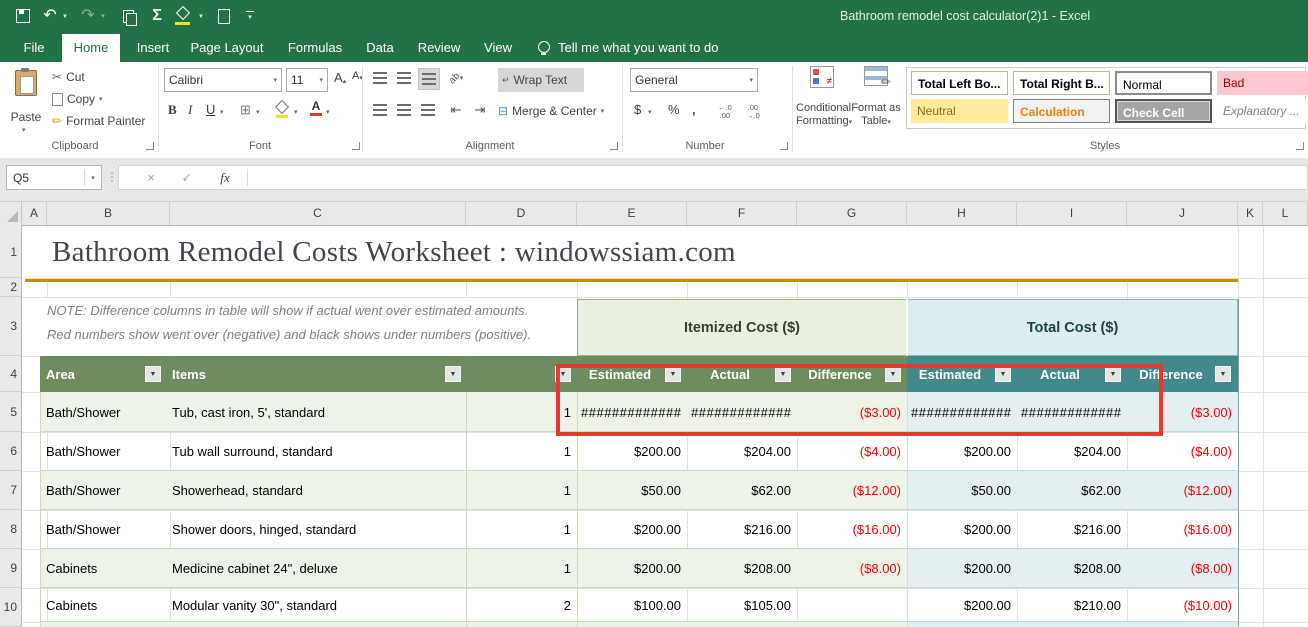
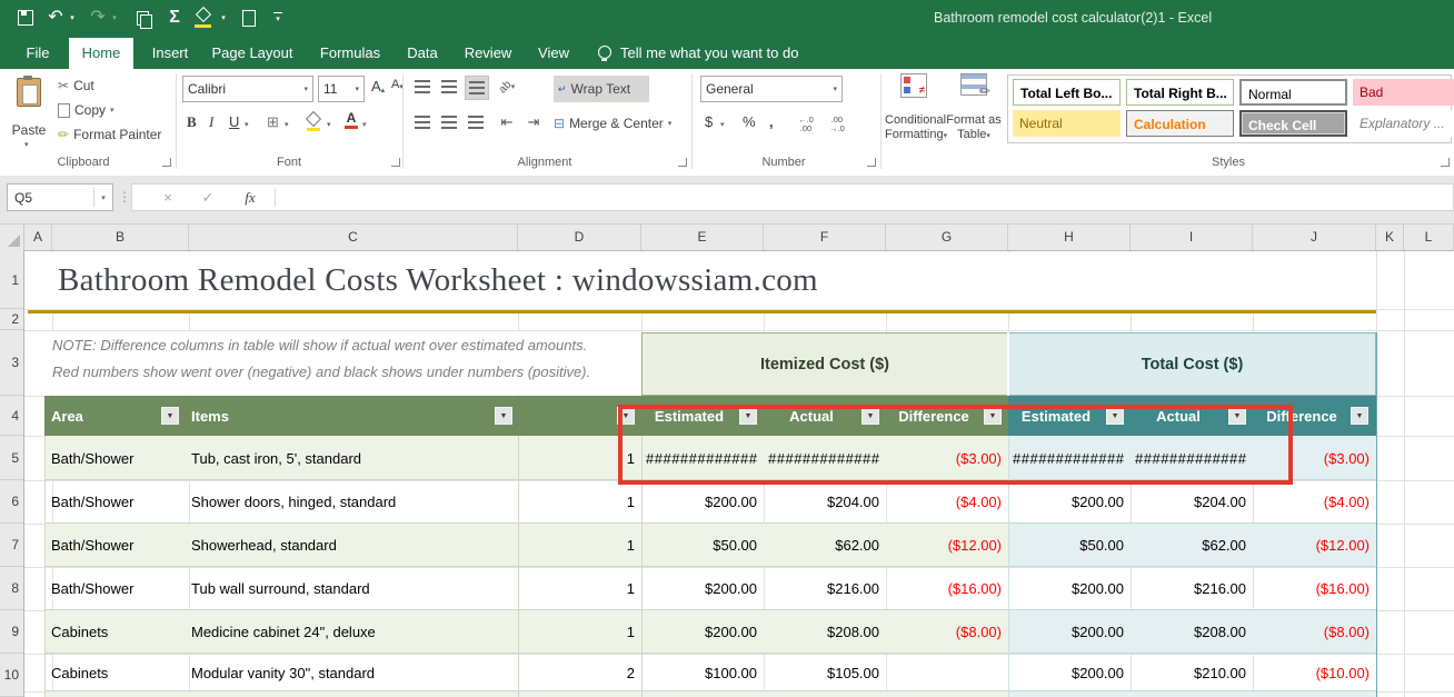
  ↶
  ↷
  Σ
  Bathroom remodel cost calculator(2)1 - Excel
  File
  Home
  Insert
  Page Layout
  Formulas
  Data
  Review
  View
  Tell me what you want to do
  Paste
  ✂
  Cut
  Copy
  ✏
  Format Painter
  Clipboard
  Calibri
  11
  A
  A
  B
  I
  U
  ⊞
  A
  Font
  ⇤
  ⇥
  ↵
  Wrap Text
  ⊟
  Merge & Center
  Alignment
  General
  $
  %
  ,
  ←.0
  .00
  .00
  →.0
  Number
  ≠
  Conditional
  Formatting
  ✏
  Format as
  Table
  Total Left Bo...
  Total Right B...
  Normal
  Bad
  Neutral
  Calculation
  Check Cell
  Explanatory ...
  Styles
  Q5
  ⋮
  ×
  ✓
  fx
  A
  B
  C
  D
  E
  F
  G
  H
  I
  J
  K
  L
  1
  2
  3
  4
  5
  6
  7
  8
  9
  10
  Bathroom Remodel Costs Worksheet : windowssiam.com
  NOTE: Difference columns in table will show if actual went over estimated amounts.
  Red numbers show went over (negative) and black shows under numbers (positive).
  Itemized Cost ($)
  Total Cost ($)
  Area
  Items
  Estimated
  Actual
  Difference
  Estimated
  Actual
  Difference
  Bath/Shower
  Tub, cast iron, 5', standard
  1
  #############
  #############
  ($3.00)
  #############
  #############
  ($3.00)
  Bath/Shower
- Tub wall surround, standard
+ Shower doors, hinged, standard
  1
  $200.00
  $204.00
  ($4.00)
  $200.00
  $204.00
  ($4.00)
  Bath/Shower
  Showerhead, standard
  1
  $50.00
  $62.00
  ($12.00)
  $50.00
  $62.00
  ($12.00)
  Bath/Shower
- Shower doors, hinged, standard
+ Tub wall surround, standard
  1
  $200.00
  $216.00
  ($16.00)
  $200.00
  $216.00
  ($16.00)
  Cabinets
  Medicine cabinet 24", deluxe
  1
  $200.00
  $208.00
  ($8.00)
  $200.00
  $208.00
  ($8.00)
  Cabinets
  Modular vanity 30", standard
  2
  $100.00
  $105.00
  $200.00
  $210.00
  ($10.00)
